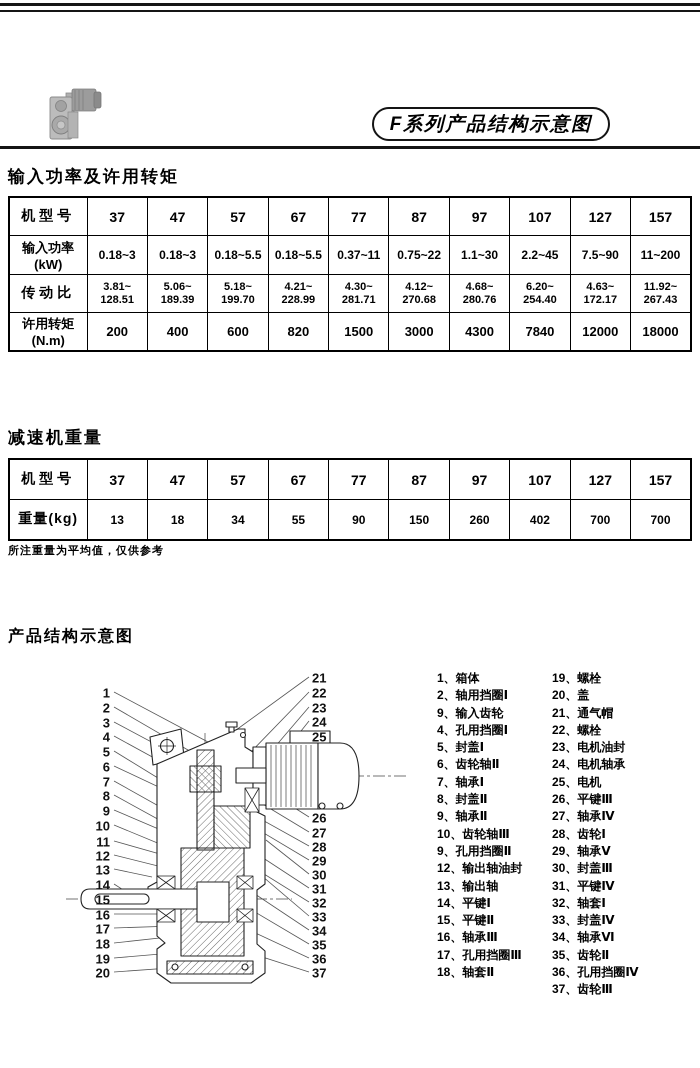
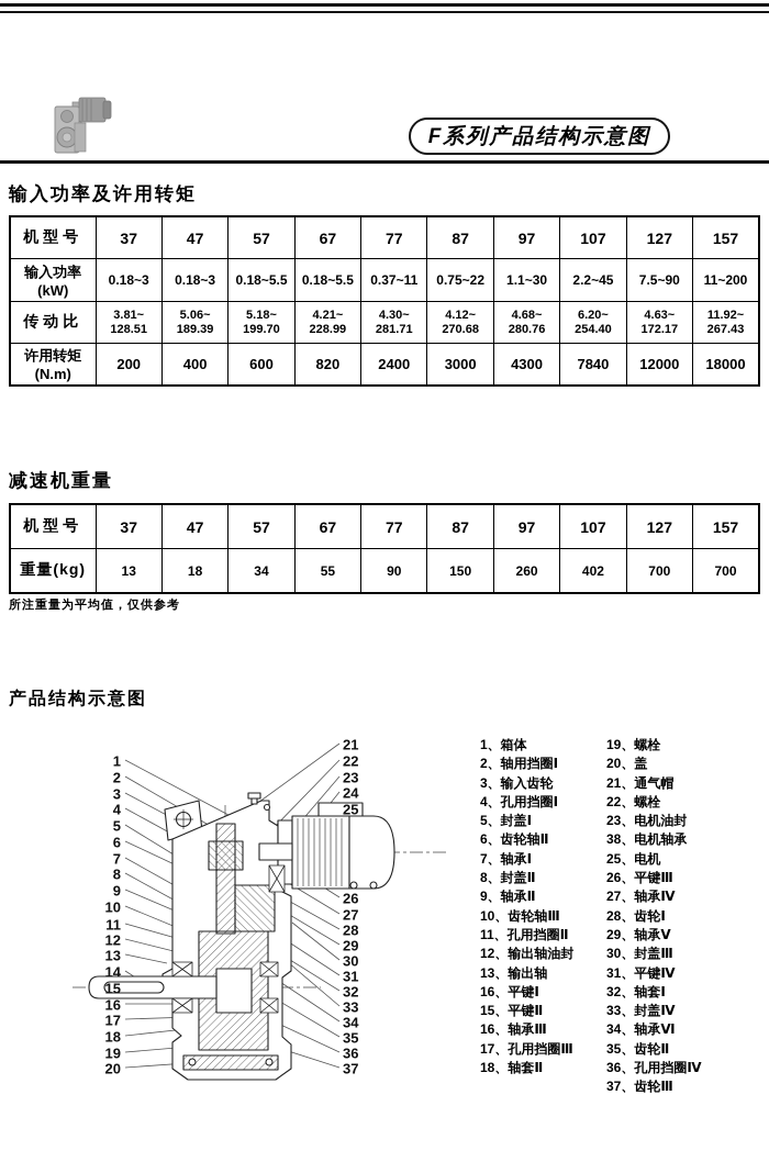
  F系列产品结构示意图
  输入功率及许用转矩
  机型号	37	47	57	67	77	87	97	107	127	157
  输入功率 (kW)	0.18~3	0.18~3	0.18~5.5	0.18~5.5	0.37~11	0.75~22	1.1~30	2.2~45	7.5~90	11~200
  传动比	3.81~ 128.51	5.06~ 189.39	5.18~ 199.70	4.21~ 228.99	4.30~ 281.71	4.12~ 270.68	4.68~ 280.76	6.20~ 254.40	4.63~ 172.17	11.92~ 267.43
- 许用转矩 (N.m)	200	400	600	820	1500	3000	4300	7840	12000	18000
+ 许用转矩 (N.m)	200	400	600	820	2400	3000	4300	7840	12000	18000
  减速机重量
  机型号	37	47	57	67	77	87	97	107	127	157
  重量(kg)	13	18	34	55	90	150	260	402	700	700
  所注重量为平均值，仅供参考
  产品结构示意图
  1
  2
  3
  4
  5
  6
  7
  8
  9
  10
  11
  12
  13
  14
  15
  16
  17
  18
  19
  20
  21
  22
  23
  24
  25
  26
  27
  28
  29
  30
  31
  32
  33
  34
  35
  36
  37
  1、箱体
  2、轴用挡圈Ⅰ
- 9、输入齿轮
+ 3、输入齿轮
  4、孔用挡圈Ⅰ
  5、封盖Ⅰ
  6、齿轮轴Ⅱ
  7、轴承Ⅰ
  8、封盖Ⅱ
  9、轴承Ⅱ
  10、齿轮轴Ⅲ
- 9、孔用挡圈Ⅱ
+ 11、孔用挡圈Ⅱ
  12、输出轴油封
  13、输出轴
- 14、平键Ⅰ
+ 16、平键Ⅰ
  15、平键Ⅱ
  16、轴承Ⅲ
  17、孔用挡圈Ⅲ
  18、轴套Ⅱ
  19、螺栓
  20、盖
  21、通气帽
  22、螺栓
  23、电机油封
- 24、电机轴承
+ 38、电机轴承
  25、电机
  26、平键Ⅲ
  27、轴承Ⅳ
  28、齿轮Ⅰ
  29、轴承Ⅴ
  30、封盖Ⅲ
  31、平键Ⅳ
  32、轴套Ⅰ
  33、封盖Ⅳ
  34、轴承Ⅵ
  35、齿轮Ⅱ
  36、孔用挡圈Ⅳ
  37、齿轮Ⅲ
